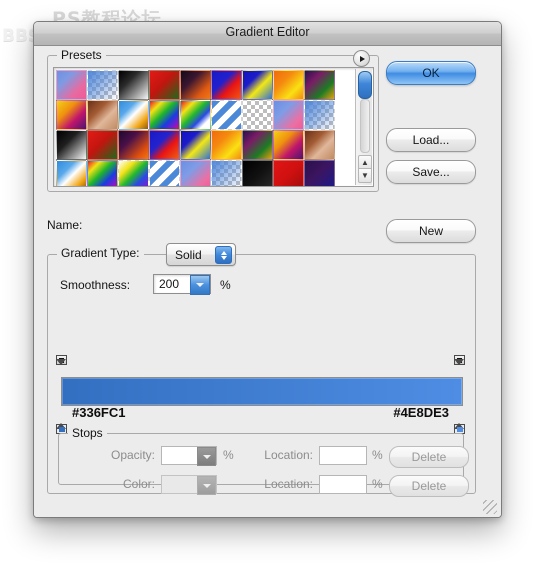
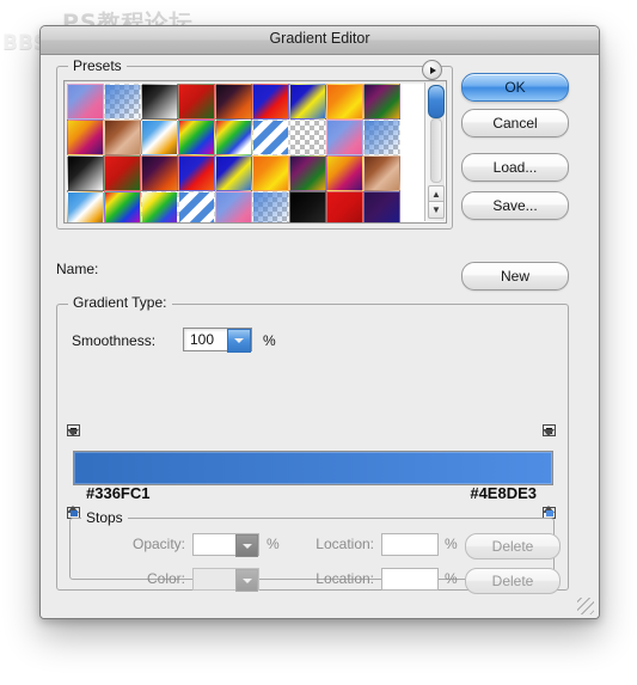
  PS教程论坛
  Gradient Editor
  Presets
  ▲
  ▼
  OK
+ Cancel
  Load...
  Save...
  New
  Name:
  Gradient Type:
- Solid
  Smoothness:
- 200
+ 100
  %
  #336FC1
  #4E8DE3
  Stops
  Opacity:
  %
  Location:
  %
  Delete
  Color:
  Location:
  %
  Delete
